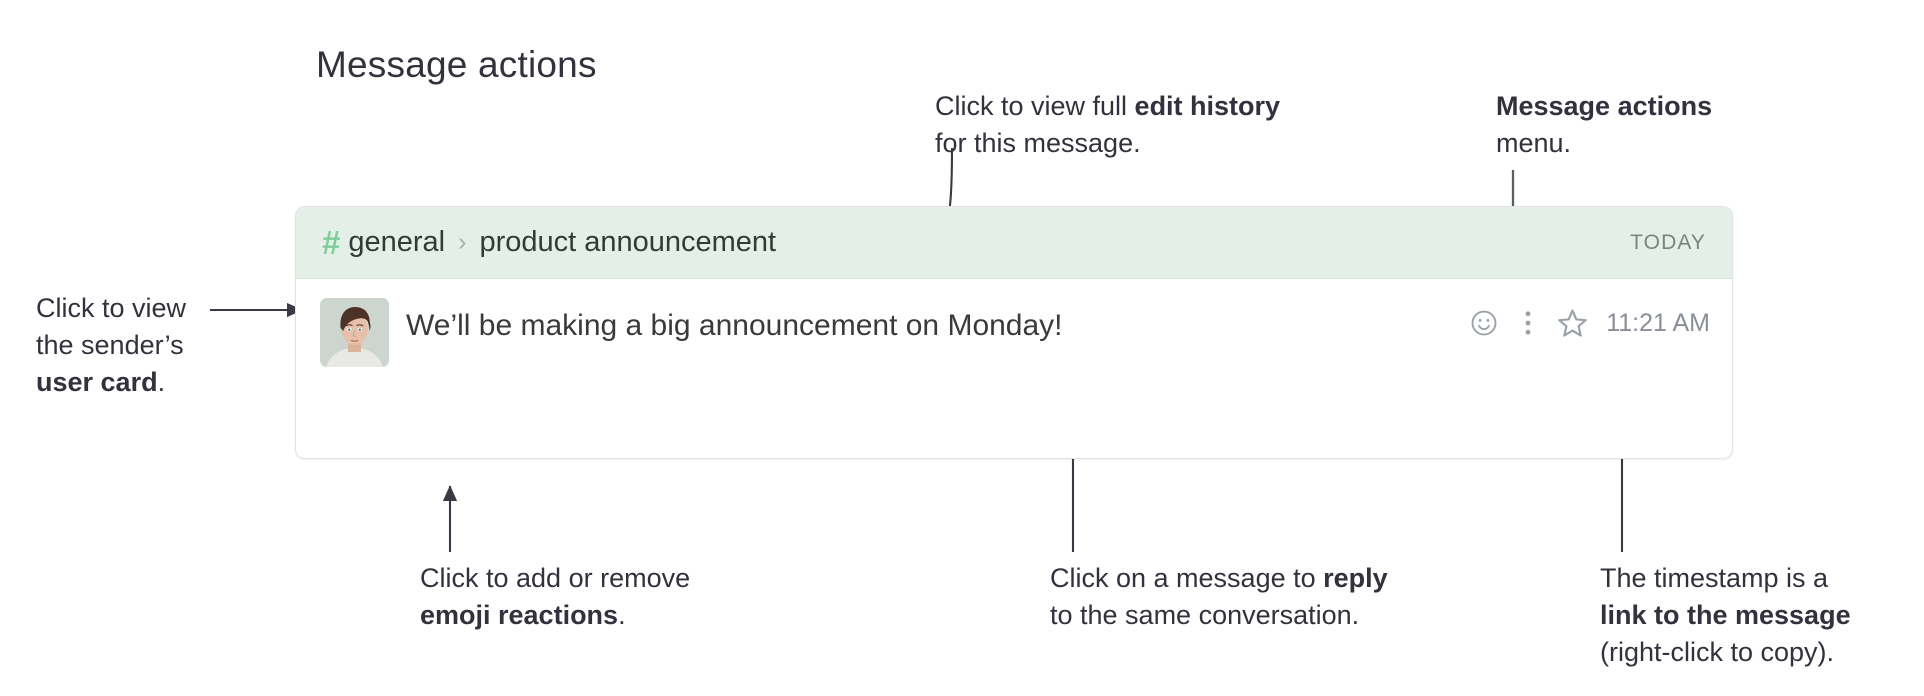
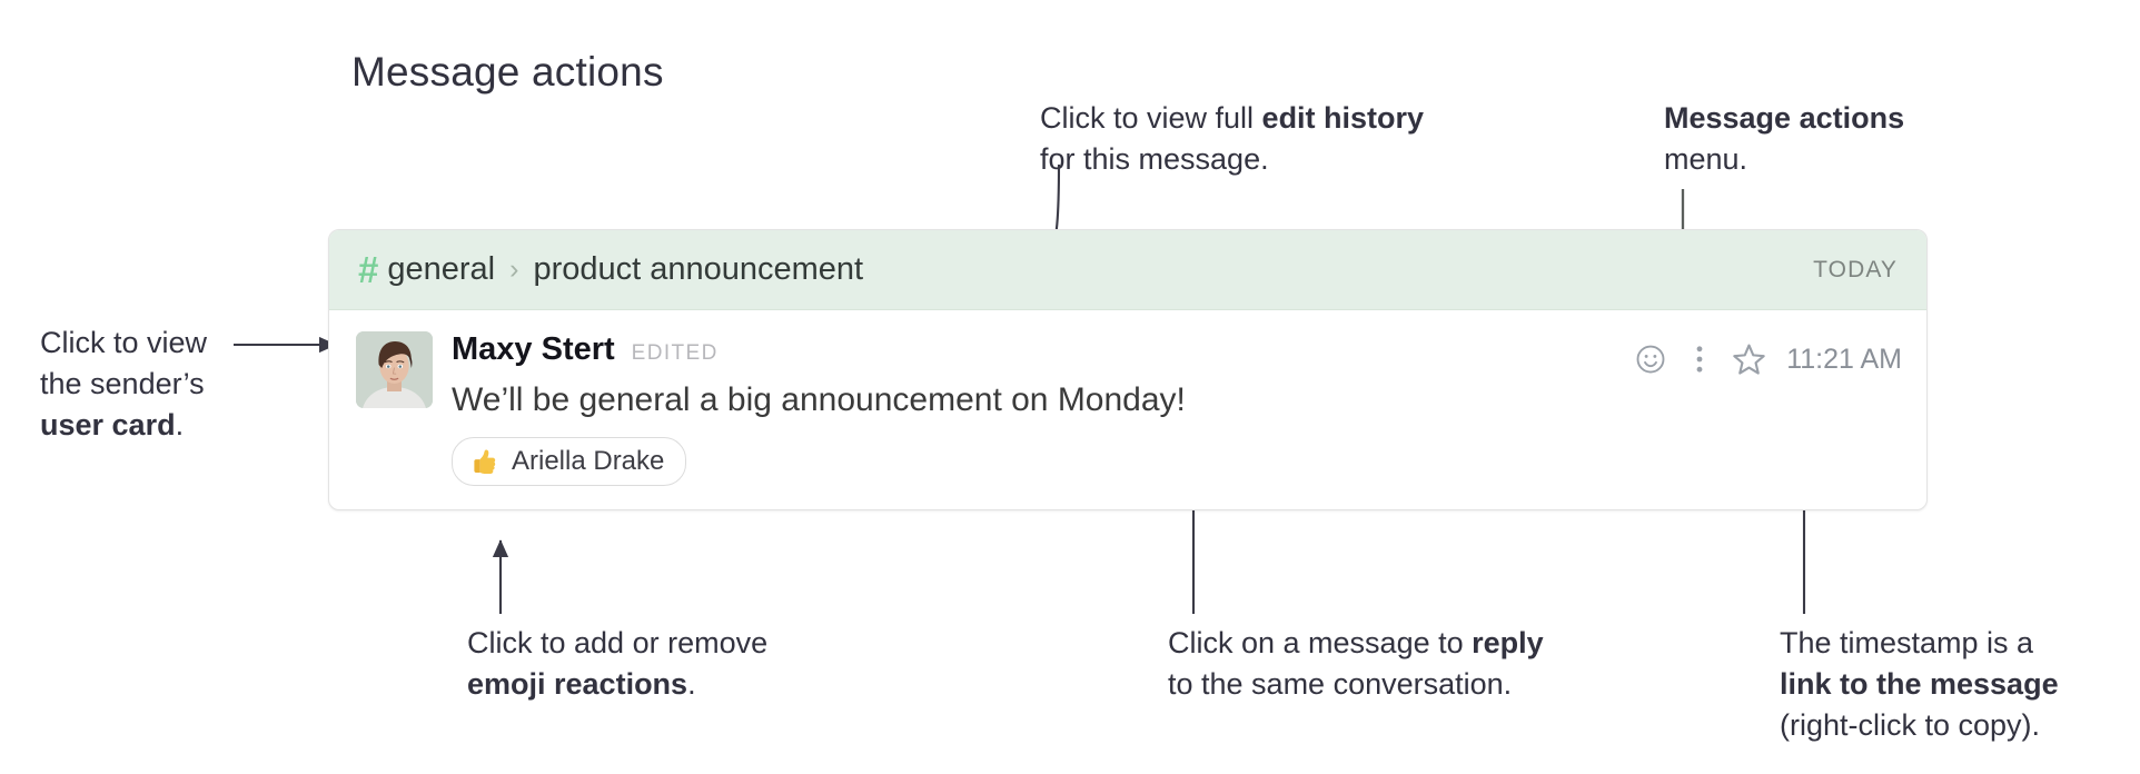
  Message actions
  Click to view full edit history
  for this message.
  Message actions
  menu.
  Click to view
  the sender’s
  user card.
  Click to add or remove
  emoji reactions.
  Click on a message to reply
  to the same conversation.
  The timestamp is a
  link to the message
  (right-click to copy).
  #
  general
  ›
  product announcement
  TODAY
+ Maxy Stert
+ EDITED
- We’ll be making a big announcement on Monday!
+ We’ll be general a big announcement on Monday!
+ Ariella Drake
  11:21 AM
